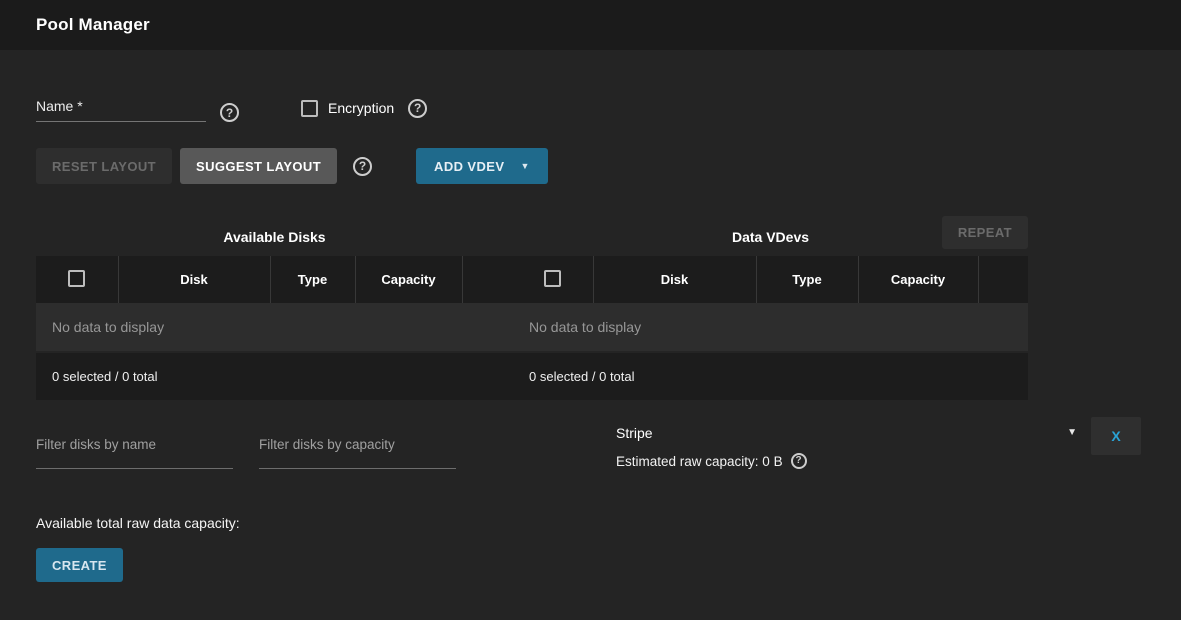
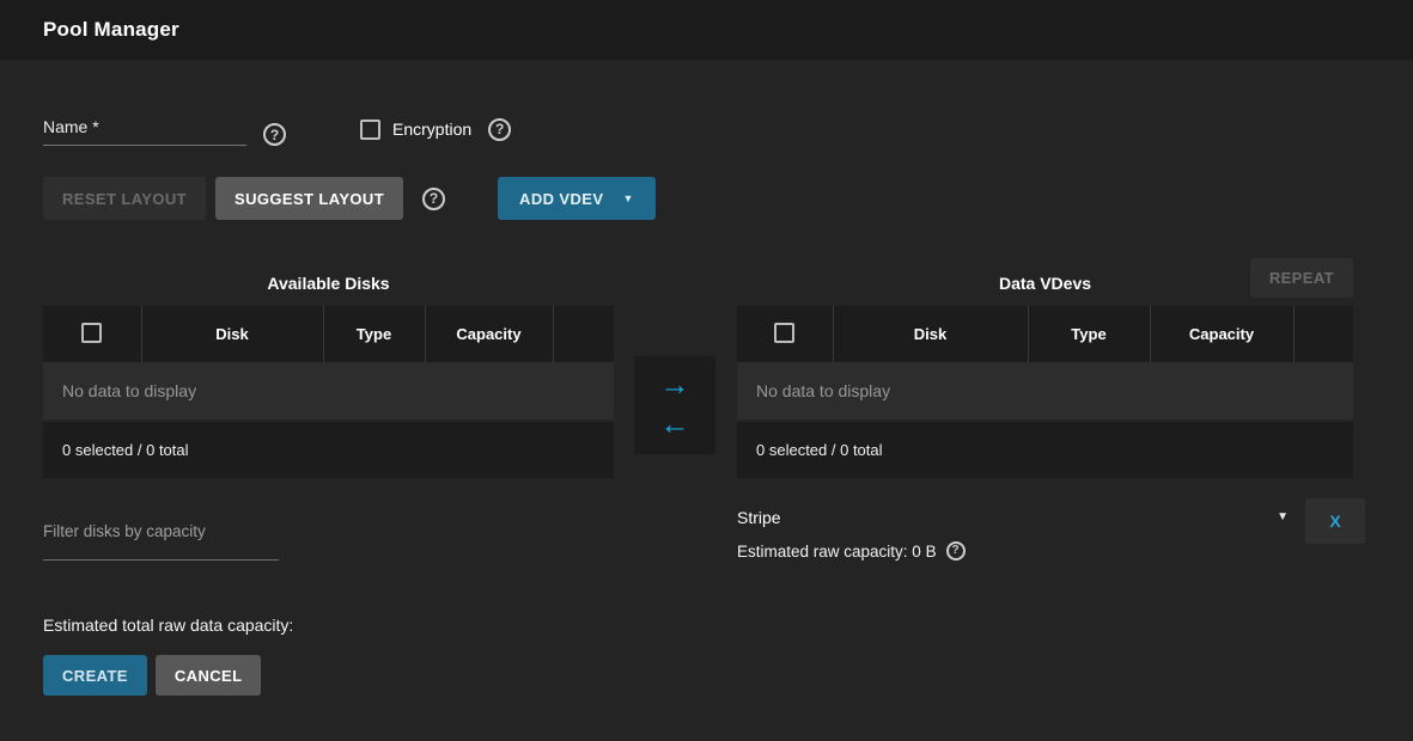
  Pool Manager
  Name *
  ?
  Encryption
  ?
  RESET LAYOUT
  SUGGEST LAYOUT
  ?
  ADD VDEV
  ▼
  Available Disks
  	Disk	Type	Capacity
  No data to display
  0 selected / 0 total
+ →
+ ←
  Data VDevs
  REPEAT
  	Disk	Type	Capacity
  No data to display
  0 selected / 0 total
- Filter disks by name
  Filter disks by capacity
  Stripe
  ▼
  Estimated raw capacity: 0 B
  ?
  X
- Available total raw data capacity:
+ Estimated total raw data capacity:
  CREATE
+ CANCEL
